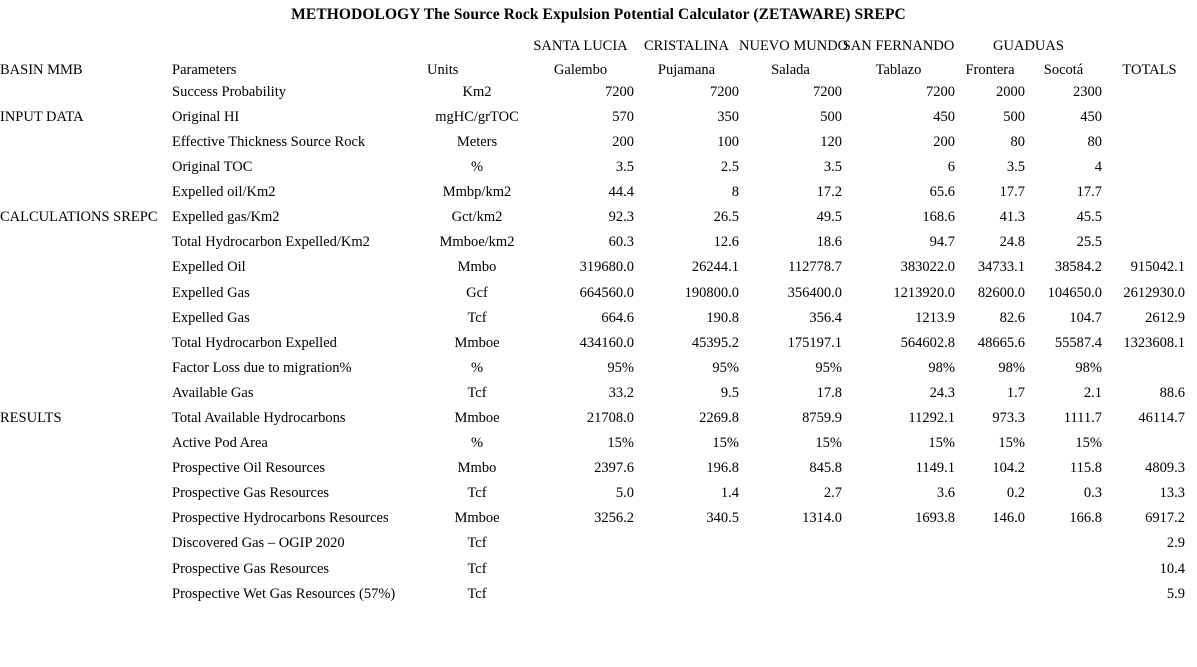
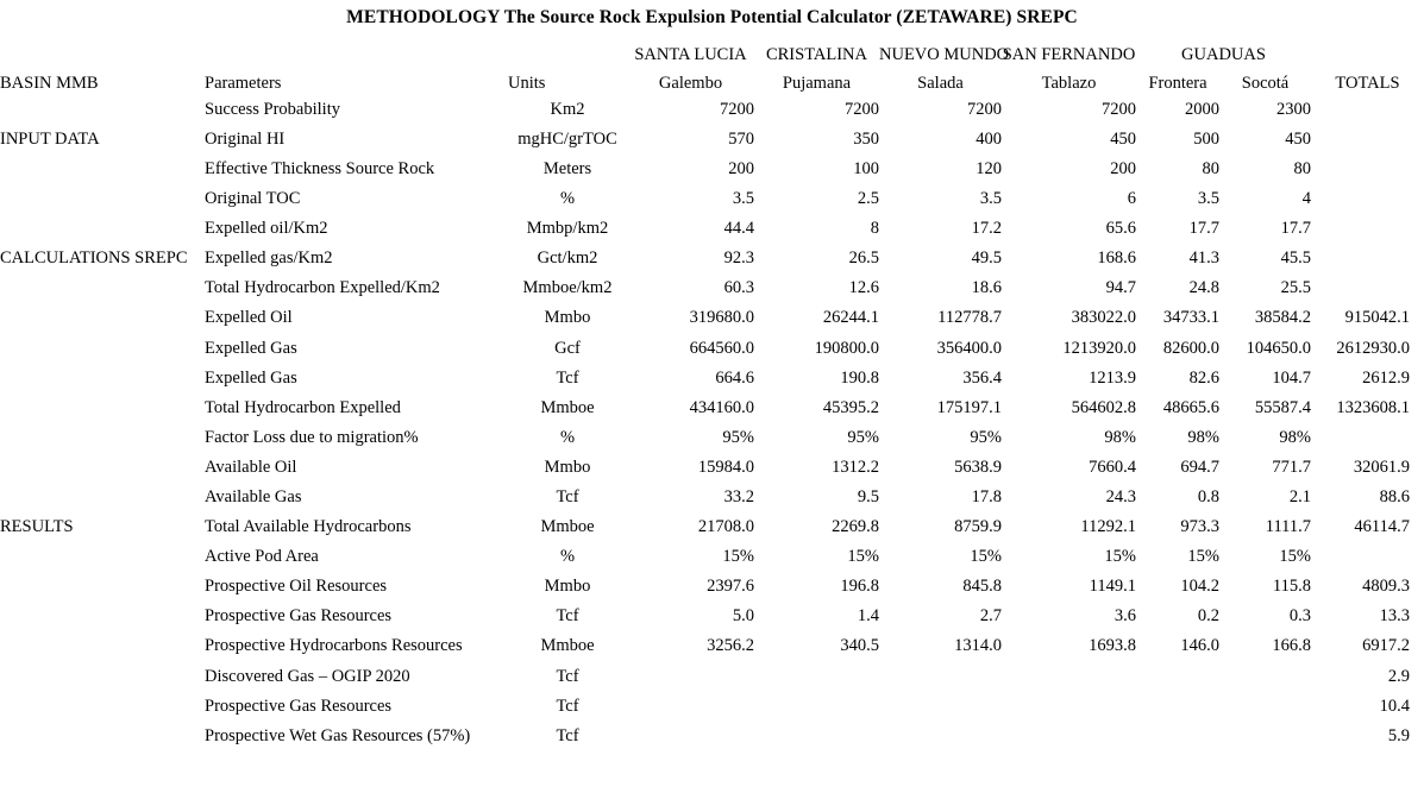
  METHODOLOGY The Source Rock Expulsion Potential Calculator (ZETAWARE) SREPC
  			SANTA LUCIA	CRISTALINA	NUEVO MUND	SAN FERNANDO	GUADUAS
  BASIN MMB	Parameters	Units	Galembo	Pujamana	Salada	Tablazo	Frontera	Socotá	TOTALS
  	Success Probability	Km2	7200	7200	7200	7200	2000	2300
- INPUT DATA	Original HI	mgHC/grTOC	570	350	500	450	500	450
+ INPUT DATA	Original HI	mgHC/grTOC	570	350	400	450	500	450
  	Effective Thickness Source Rock	Meters	200	100	120	200	80	80
  	Original TOC	%	3.5	2.5	3.5	6	3.5	4
  	Expelled oil/Km2	Mmbp/km2	44.4	8	17.2	65.6	17.7	17.7
  CALCULATIONS SREPC	Expelled gas/Km2	Gct/km2	92.3	26.5	49.5	168.6	41.3	45.5
  	Total Hydrocarbon Expelled/Km2	Mmboe/km2	60.3	12.6	18.6	94.7	24.8	25.5
  	Expelled Oil	Mmbo	319680.0	26244.1	112778.7	383022.0	34733.1	38584.2	915042.1
  	Expelled Gas	Gcf	664560.0	190800.0	356400.0	1213920.0	82600.0	104650.0	2612930.0
  	Expelled Gas	Tcf	664.6	190.8	356.4	1213.9	82.6	104.7	2612.9
  	Total Hydrocarbon Expelled	Mmboe	434160.0	45395.2	175197.1	564602.8	48665.6	55587.4	1323608.1
  	Factor Loss due to migration%	%	95%	95%	95%	98%	98%	98%
+ 	Available Oil	Mmbo	15984.0	1312.2	5638.9	7660.4	694.7	771.7	32061.9
- 	Available Gas	Tcf	33.2	9.5	17.8	24.3	1.7	2.1	88.6
+ 	Available Gas	Tcf	33.2	9.5	17.8	24.3	0.8	2.1	88.6
  RESULTS	Total Available Hydrocarbons	Mmboe	21708.0	2269.8	8759.9	11292.1	973.3	1111.7	46114.7
  	Active Pod Area	%	15%	15%	15%	15%	15%	15%
  	Prospective Oil Resources	Mmbo	2397.6	196.8	845.8	1149.1	104.2	115.8	4809.3
  	Prospective Gas Resources	Tcf	5.0	1.4	2.7	3.6	0.2	0.3	13.3
  	Prospective Hydrocarbons Resources	Mmboe	3256.2	340.5	1314.0	1693.8	146.0	166.8	6917.2
  	Discovered Gas – OGIP 2020	Tcf							2.9
  	Prospective Gas Resources	Tcf							10.4
  	Prospective Wet Gas Resources (57%)	Tcf							5.9
